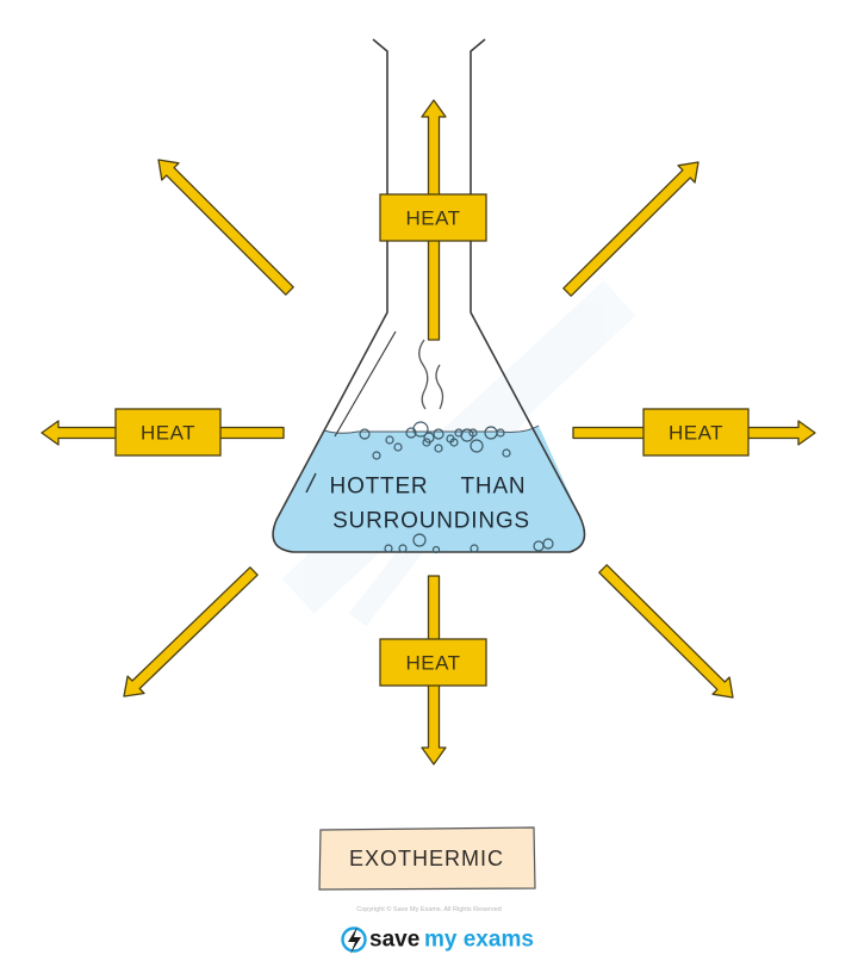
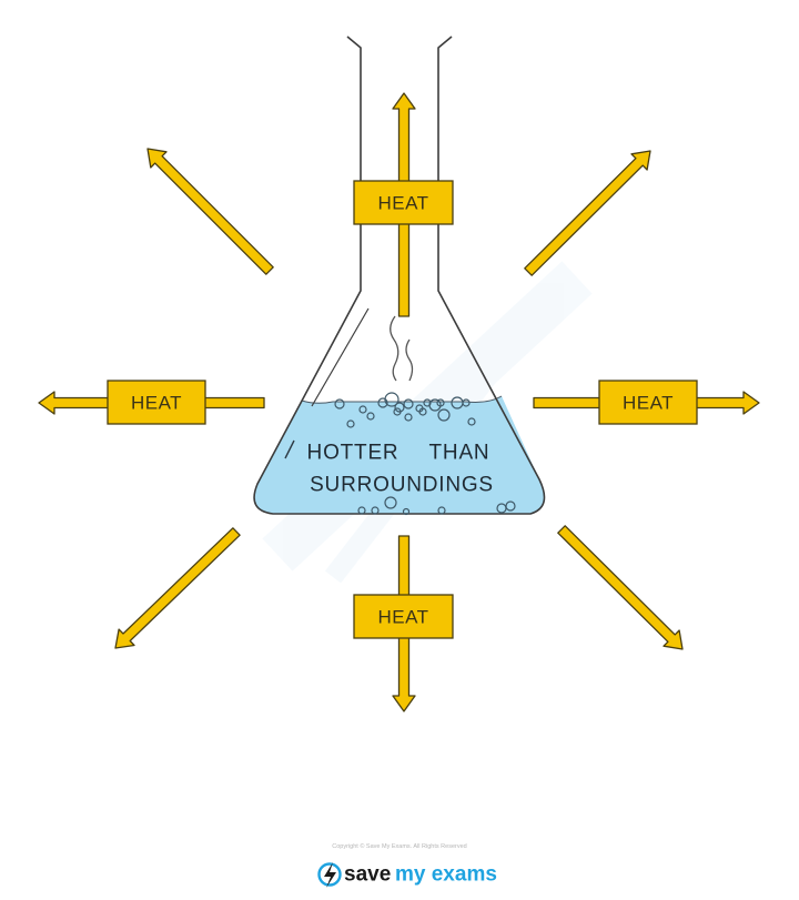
  HOTTER
  THAN
  SURROUNDINGS
  HEAT
  HEAT
  HEAT
  HEAT
- EXOTHERMIC
  save
  my exams
